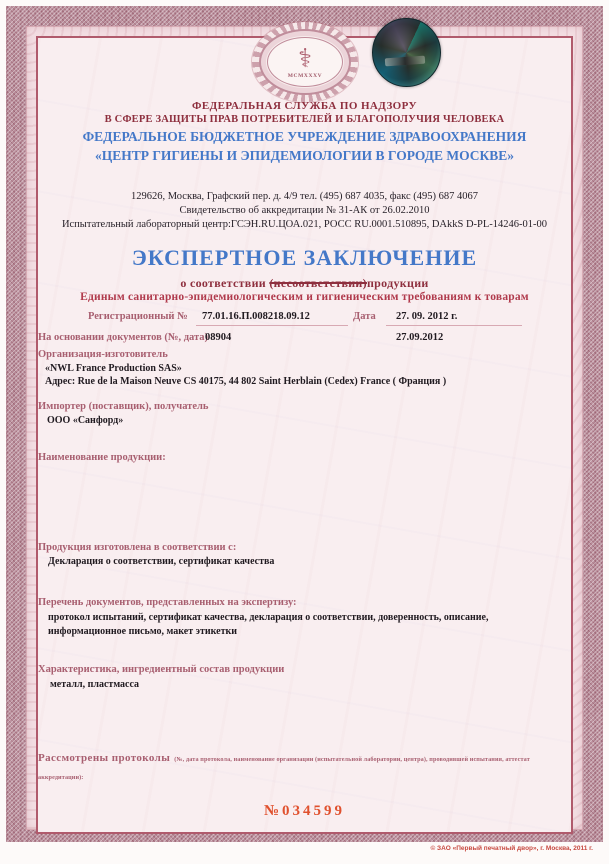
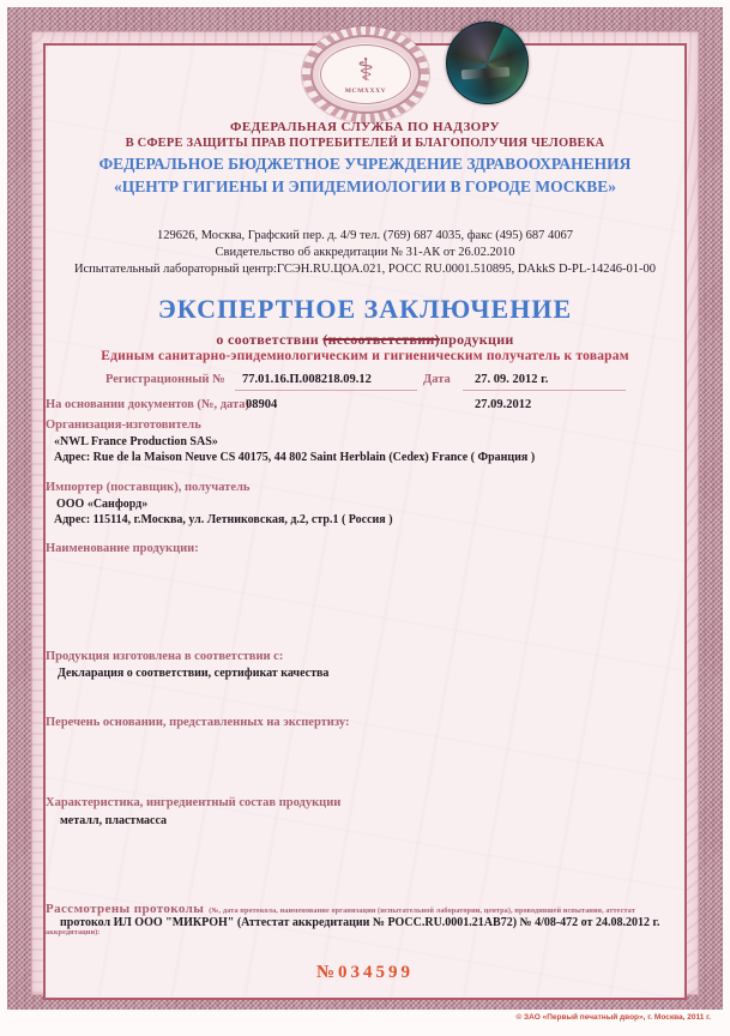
  ⚕
  ФЕДЕРАЛЬНАЯ СЛУЖБА ПО НАДЗОРУ
  В СФЕРЕ ЗАЩИТЫ ПРАВ ПОТРЕБИТЕЛЕЙ И БЛАГОПОЛУЧИЯ ЧЕЛОВЕКА
  ФЕДЕРАЛЬНОЕ БЮДЖЕТНОЕ УЧРЕЖДЕНИЕ ЗДРАВООХРАНЕНИЯ
  «ЦЕНТР ГИГИЕНЫ И ЭПИДЕМИОЛОГИИ В ГОРОДЕ МОСКВЕ»
- 129626, Москва, Графский пер. д. 4/9 тел. (495) 687 4035, факс (495) 687 4067
+ 129626, Москва, Графский пер. д. 4/9 тел. (769) 687 4035, факс (495) 687 4067
  Свидетельство об аккредитации № 31-АК от 26.02.2010
  Испытательный лабораторный центр:ГСЭН.RU.ЦОА.021, РОСС RU.0001.510895, DAkkS D-PL-14246-01-00
  ЭКСПЕРТНОЕ ЗАКЛЮЧЕНИЕ
  о соответствии (несоответствии)продукции
- Единым санитарно-эпидемиологическим и гигиеническим требованиям к товарам
+ Единым санитарно-эпидемиологическим и гигиеническим получатель к товарам
  Регистрационный №
  77.01.16.П.008218.09.12
  Дата
  27. 09. 2012 г.
  На основании документов (№, дата)
  08904
  27.09.2012
  Организация-изготовитель
  «NWL France Production SAS»
  Адрес: Rue de la Maison Neuve CS 40175, 44 802 Saint Herblain (Cedex) France ( Франция )
  Импортер (поставщик), получатель
  ООО «Санфорд»
+ Адрес: 115114, г.Москва, ул. Летниковская, д.2, стр.1 ( Россия )
  Наименование продукции:
  Продукция изготовлена в соответствии с:
  Декларация о соответствии, сертификат качества
- Перечень документов, представленных на экспертизу:
+ Перечень основании, представленных на экспертизу:
- протокол испытаний, сертификат качества, декларация о соответствии, доверенность, описание, информационное письмо, макет этикетки
  Характеристика, ингредиентный состав продукции
  металл, пластмасса
+ протокол ИЛ ООО "МИКРОН" (Аттестат аккредитации № РОСС.RU.0001.21АВ72) № 4/08-472 от 24.08.2012 г.
  №034599
